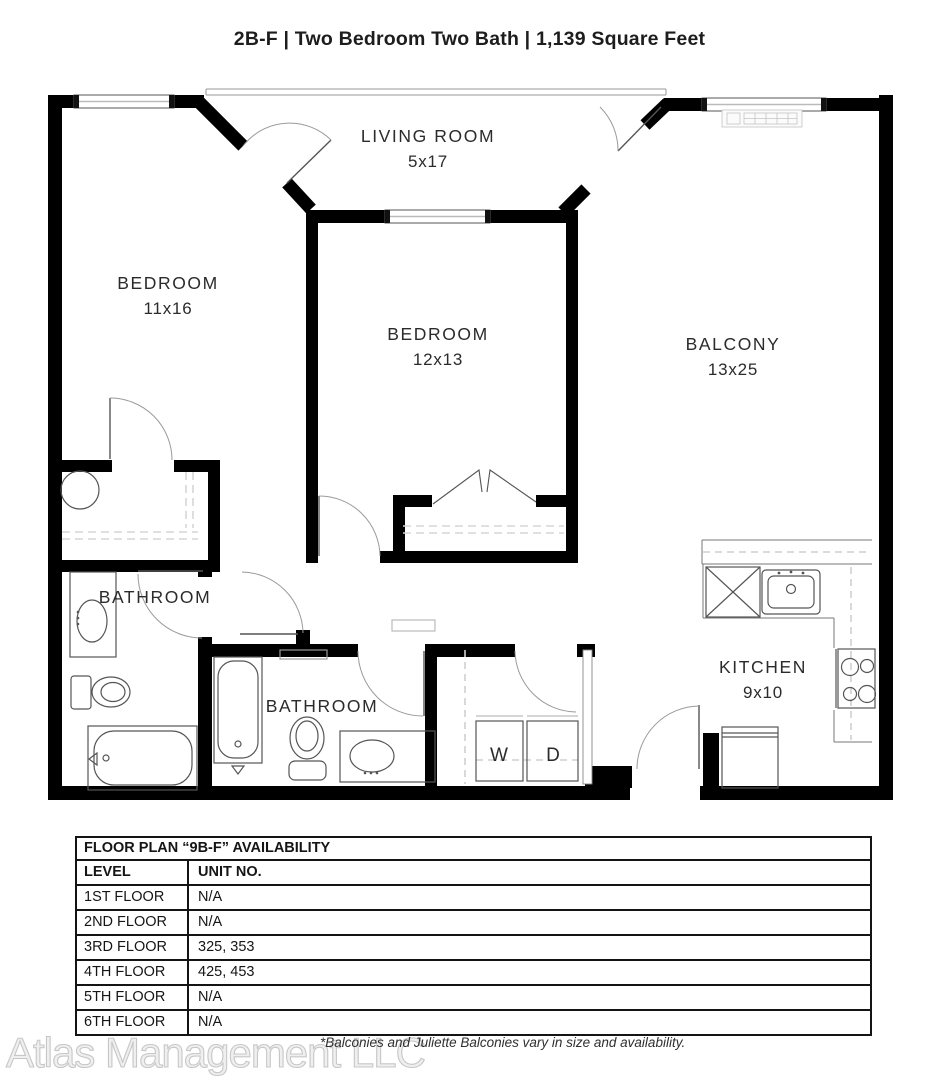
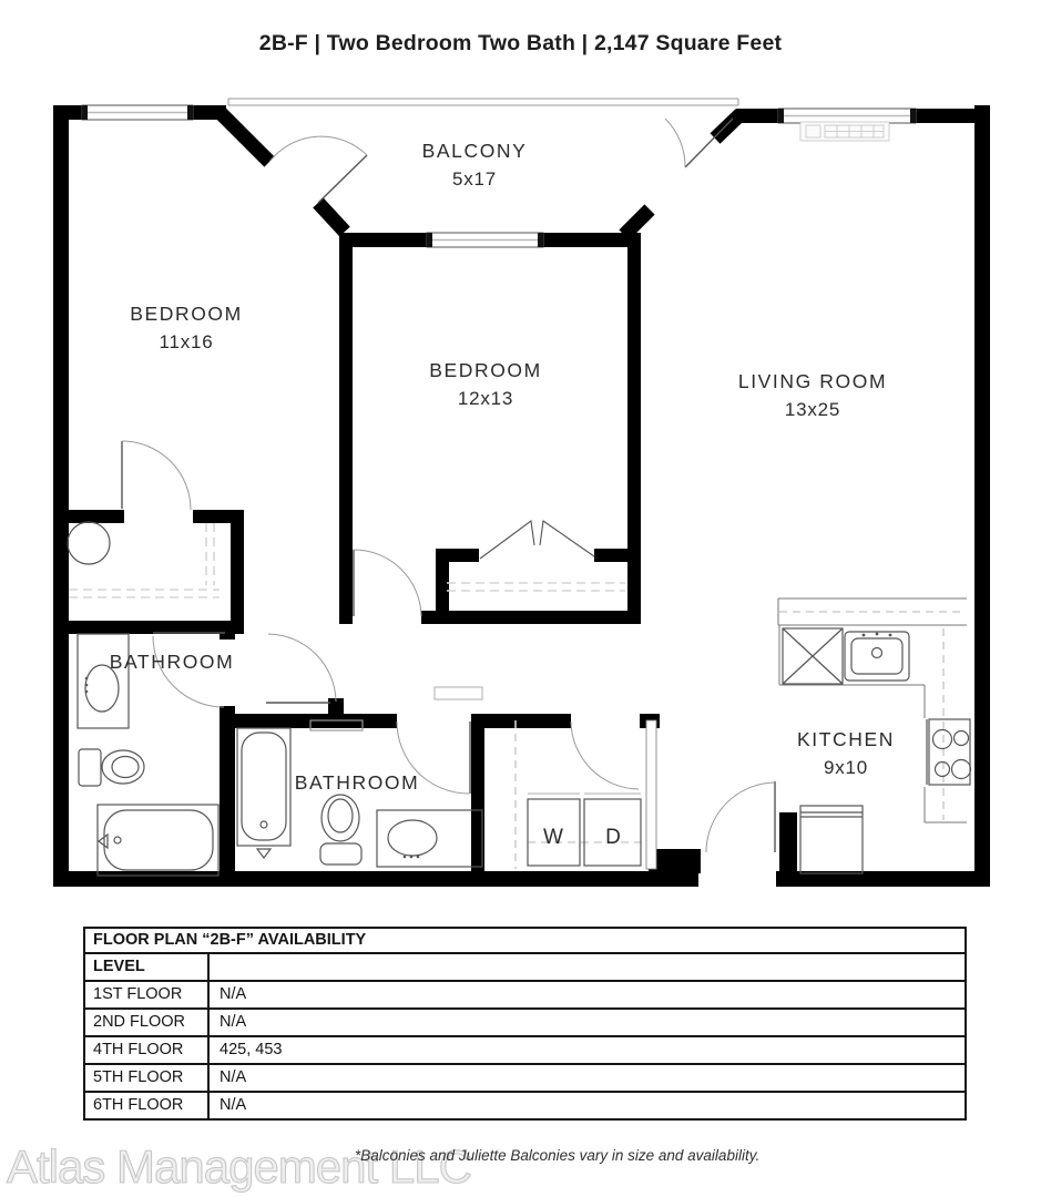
- 2B-F | Two Bedroom Two Bath | 1,139 Square Feet
+ 2B-F | Two Bedroom Two Bath | 2,147 Square Feet
- LIVING ROOM
+ BALCONY
  5x17
  BEDROOM
  11x16
  BEDROOM
  12x13
- BALCONY
+ LIVING ROOM
  13x25
  BATHROOM
  BATHROOM
  KITCHEN
  9x10
  W
  D
- FLOOR PLAN “9B-F” AVAILABILITY
+ FLOOR PLAN “2B-F” AVAILABILITY
  LEVEL
- UNIT NO.
  1ST FLOOR
  N/A
  2ND FLOOR
  N/A
- 3RD FLOOR
- 325, 353
  4TH FLOOR
  425, 453
  5TH FLOOR
  N/A
  6TH FLOOR
  N/A
  Atlas Management LLC
  *Balconies and Juliette Balconies vary in size and availability.
